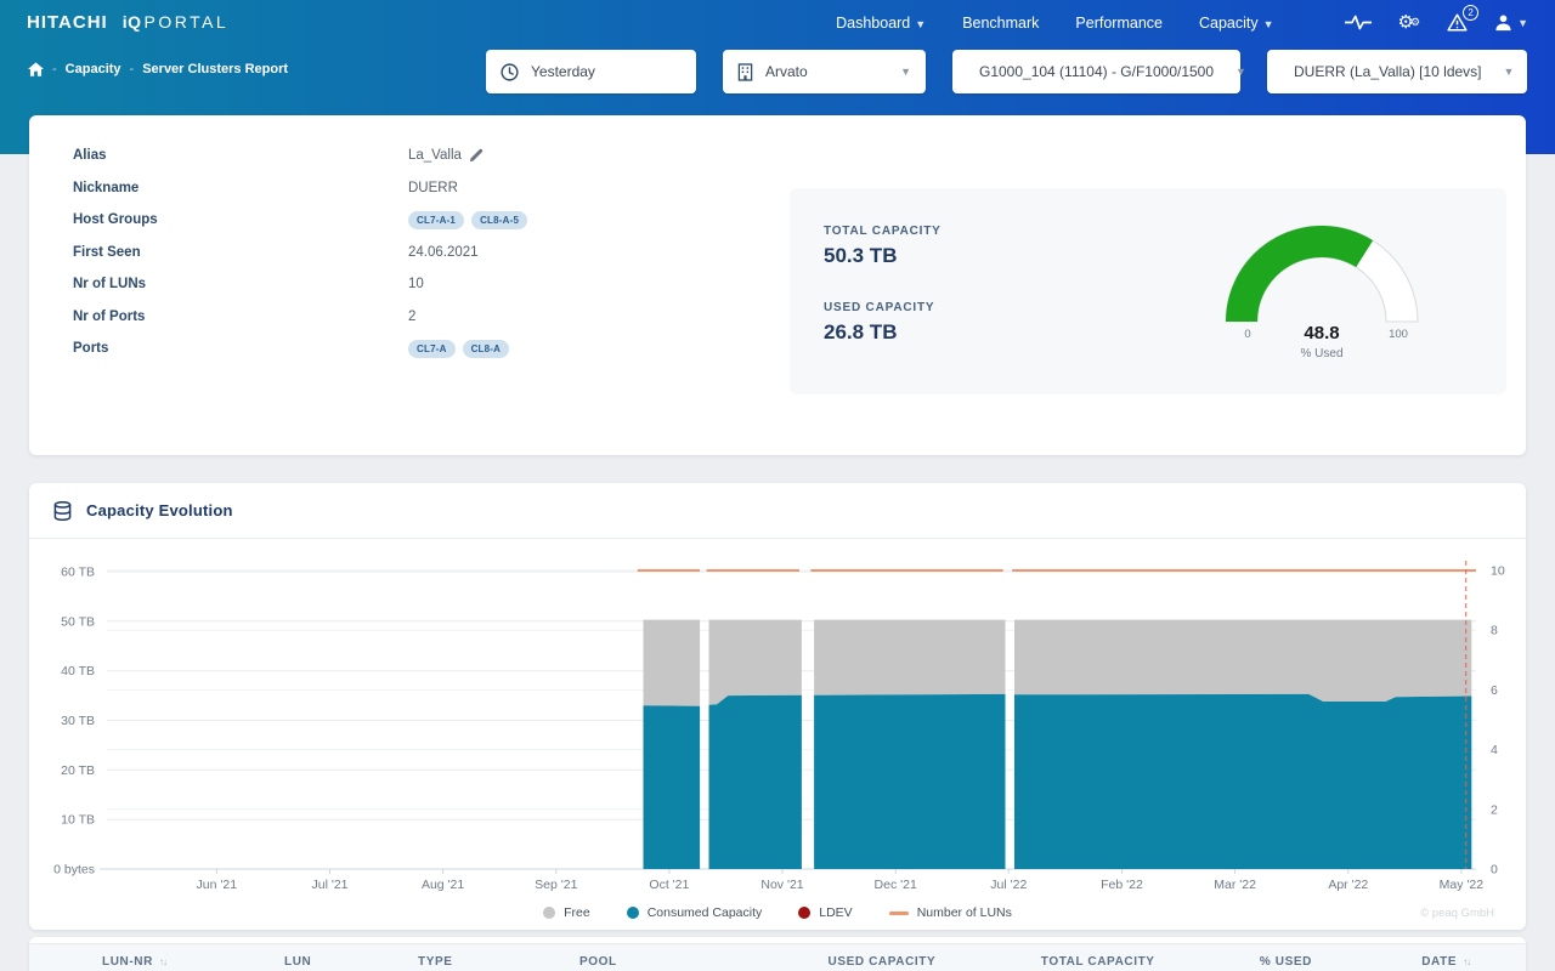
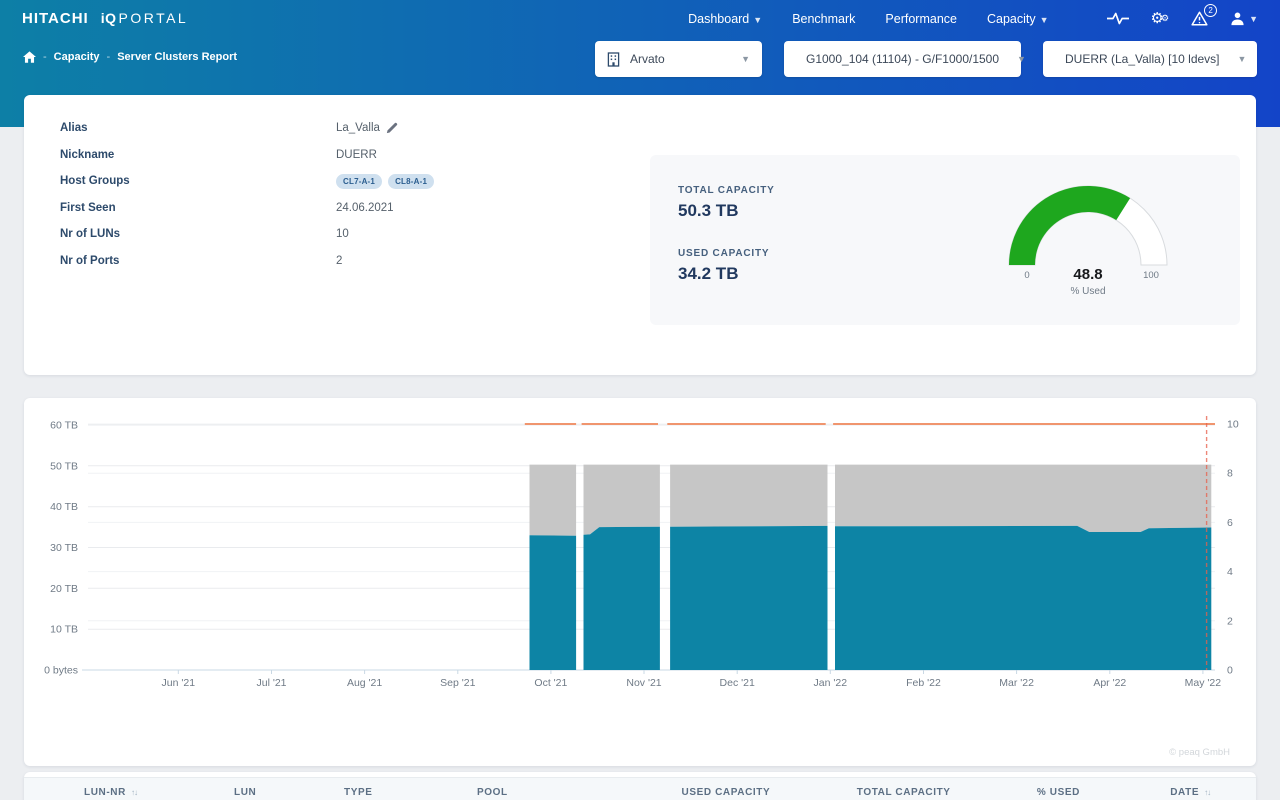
  HITACHI
  iQ PORTAL
  Dashboard ▼
  Benchmark
  Performance
  Capacity ▼
  ⚙
  ⚙
  2
  ▼
  -
  Capacity
  -
  Server Clusters Report
- Yesterday
  Arvato
  ▼
  G1000_104 (11104) - G/F1000/1500
  ▼
  DUERR (La_Valla) [10 ldevs]
  ▼
  Alias
  La_Valla
  Nickname
  DUERR
  Host Groups
  CL7-A-1
- CL8-A-5
+ CL8-A-1
  First Seen
  24.06.2021
  Nr of LUNs
  10
  Nr of Ports
  2
- Ports
- CL7-A
- CL8-A
  TOTAL CAPACITY
  50.3 TB
  USED CAPACITY
- 26.8 TB
+ 34.2 TB
  0
  100
  48.8
  % Used
- Capacity Evolution
  Jun '21
  Jul '21
  Aug '21
  Sep '21
  Oct '21
  Nov '21
  Dec '21
- Jul '22
+ Jan '22
  Feb '22
  Mar '22
  Apr '22
  May '22
  60 TB
  50 TB
  40 TB
  30 TB
  20 TB
  10 TB
  0 bytes
  10
  8
  6
  4
  2
  0
- Free
- Consumed Capacity
- LDEV
- Number of LUNs
  © peaq GmbH
  LUN-NR
  ↑↓
  LUN
  TYPE
  POOL
  USED CAPACITY
  TOTAL CAPACITY
  % USED
  DATE
  ↑↓
